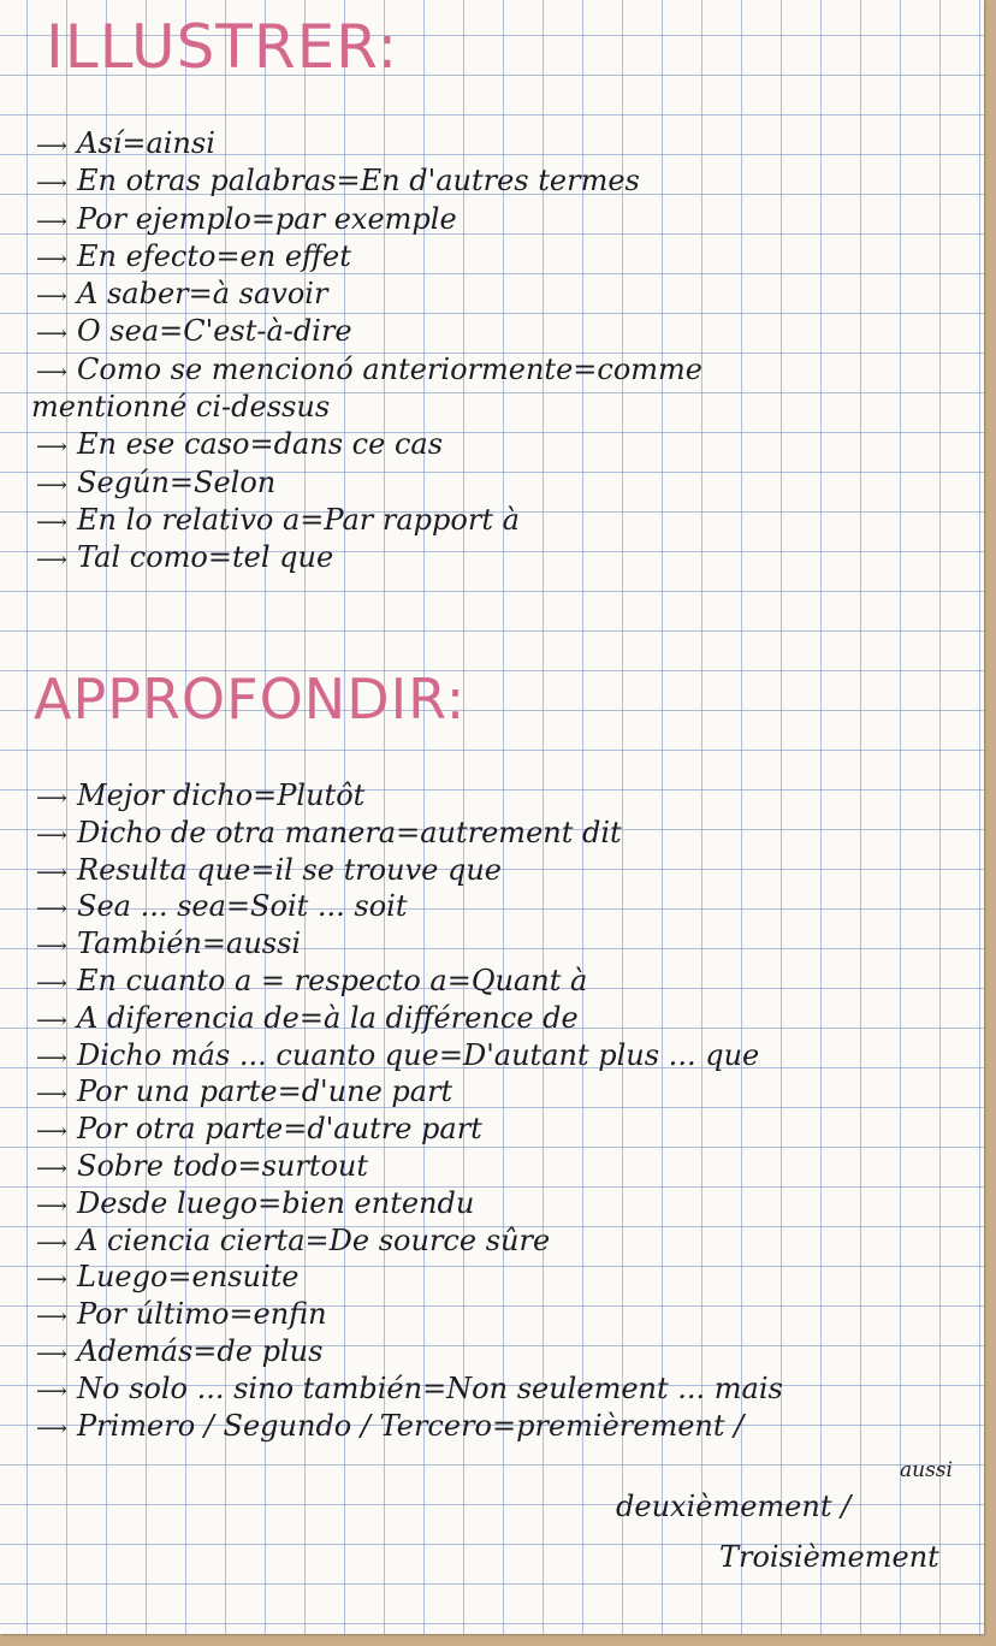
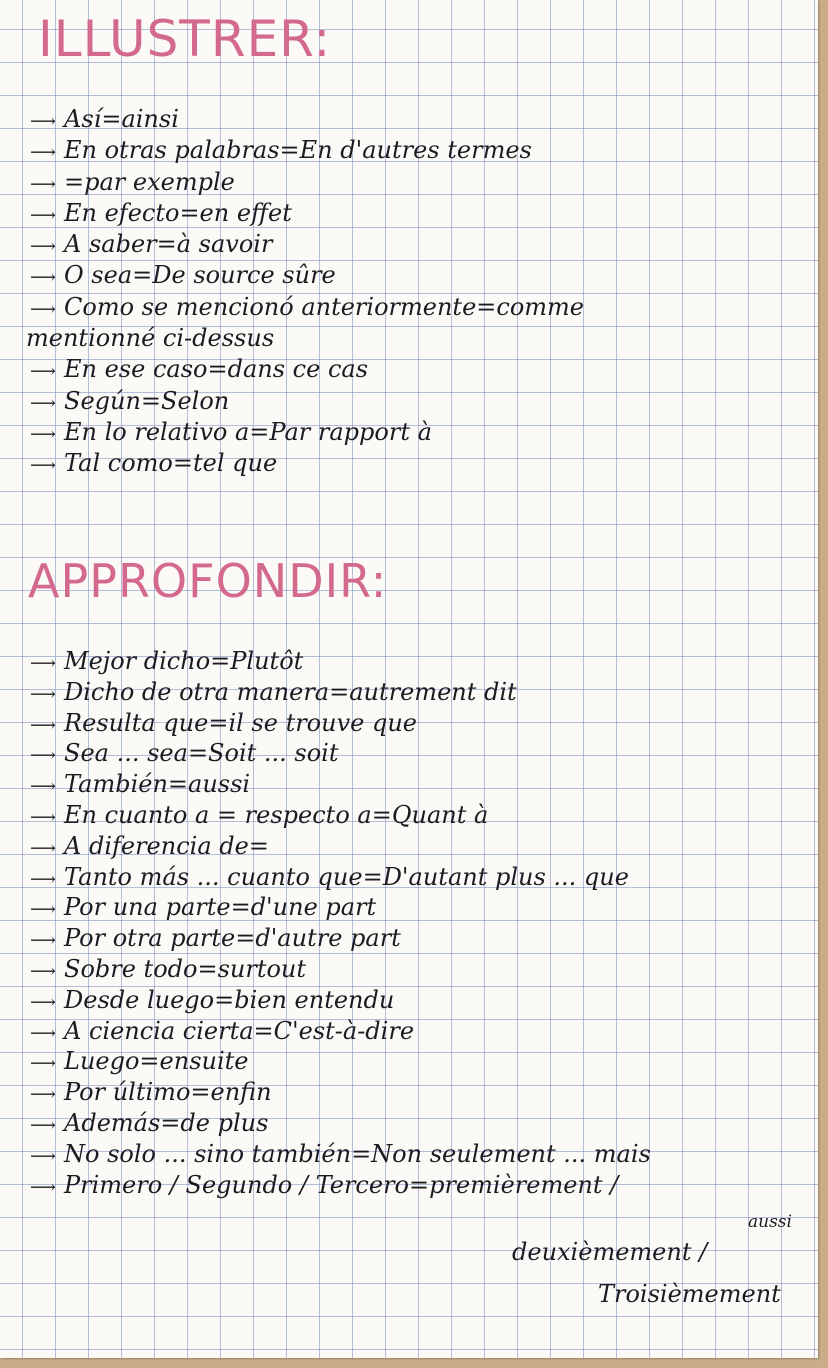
  ILLUSTRER:
  ⟶
  Así
  =
  ainsi
  ⟶
  En otras palabras
  =
  En d'autres termes
  ⟶
- Por ejemplo
  =
  par exemple
  ⟶
  En efecto
  =
  en effet
  ⟶
  A saber
  =
  à savoir
  ⟶
  O sea
  =
- C'est-à-dire
+ De source sûre
  ⟶
  Como se mencionó anteriormente
  =
  comme
  mentionné ci-dessus
  ⟶
  En ese caso
  =
  dans ce cas
  ⟶
  Según
  =
  Selon
  ⟶
  En lo relativo a
  =
  Par rapport à
  ⟶
  Tal como
  =
  tel que
  APPROFONDIR:
  ⟶
  Mejor dicho
  =
  Plutôt
  ⟶
  Dicho de otra manera
  =
  autrement dit
  ⟶
  Resulta que
  =
  il se trouve que
  ⟶
  Sea ... sea
  =
  Soit ... soit
  ⟶
  También
  =
  aussi
  ⟶
  En cuanto a = respecto a
  =
  Quant à
  ⟶
  A diferencia de
  =
- à la différence de
  ⟶
- Dicho más ... cuanto que
+ Tanto más ... cuanto que
  =
  D'autant plus ... que
  ⟶
  Por una parte
  =
  d'une part
  ⟶
  Por otra parte
  =
  d'autre part
  ⟶
  Sobre todo
  =
  surtout
  ⟶
  Desde luego
  =
  bien entendu
  ⟶
  A ciencia cierta
  =
- De source sûre
+ C'est-à-dire
  ⟶
  Luego
  =
  ensuite
  ⟶
  Por último
  =
  enfin
  ⟶
  Además
  =
  de plus
  ⟶
  No solo ... sino también
  =
  Non seulement ... mais
  ⟶
  Primero / Segundo / Tercero
  =
  premièrement /
  aussi
  deuxièmement /
  Troisièmement
